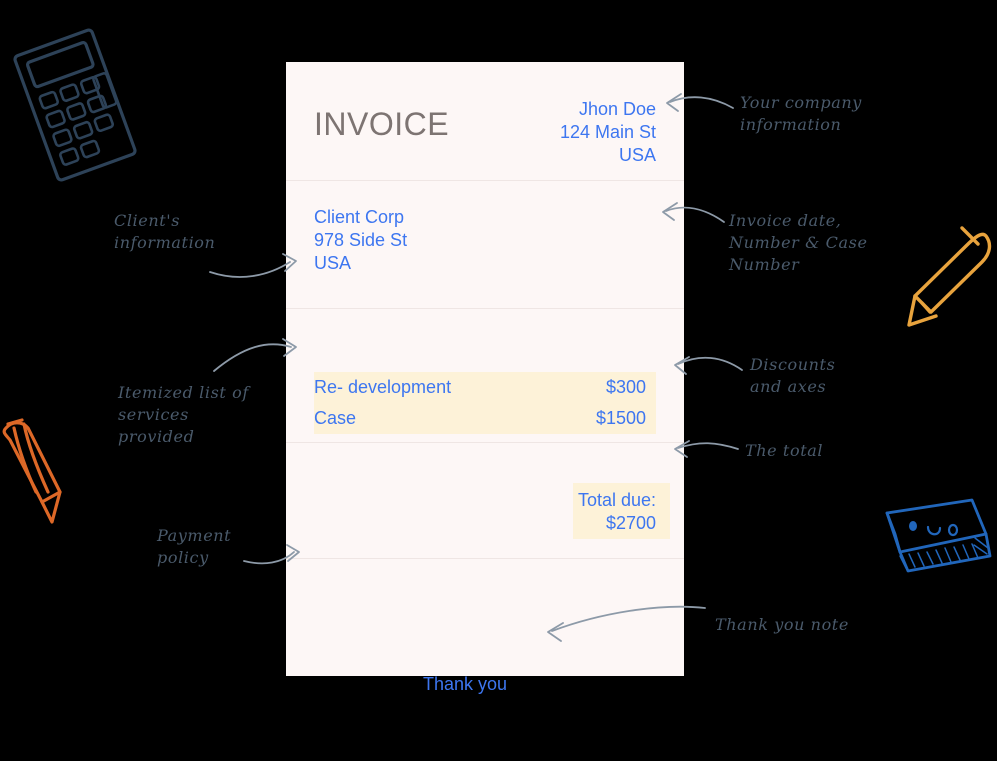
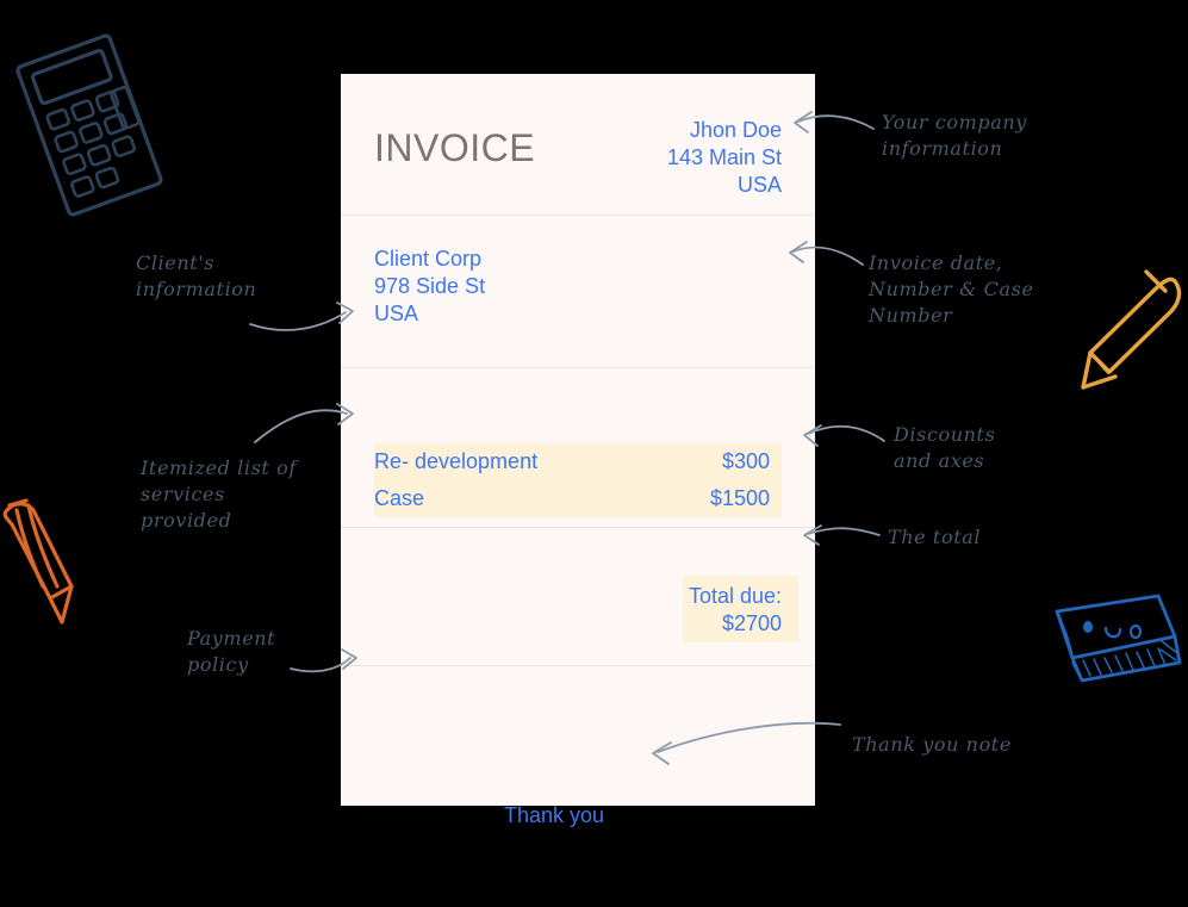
  INVOICE
  Jhon Doe
- 124 Main St
+ 143 Main St
  USA
  Client Corp
  978 Side St
  USA
  Re- development
  $300
  Case
  $1500
  Total due:
  $2700
  Thank you
  Your company
  information
  Invoice date,
  Number & Case
  Number
  Client's
  information
  Itemized list of
  services
  provided
  Discounts
  and axes
  The total
  Payment
  policy
  Thank you note
